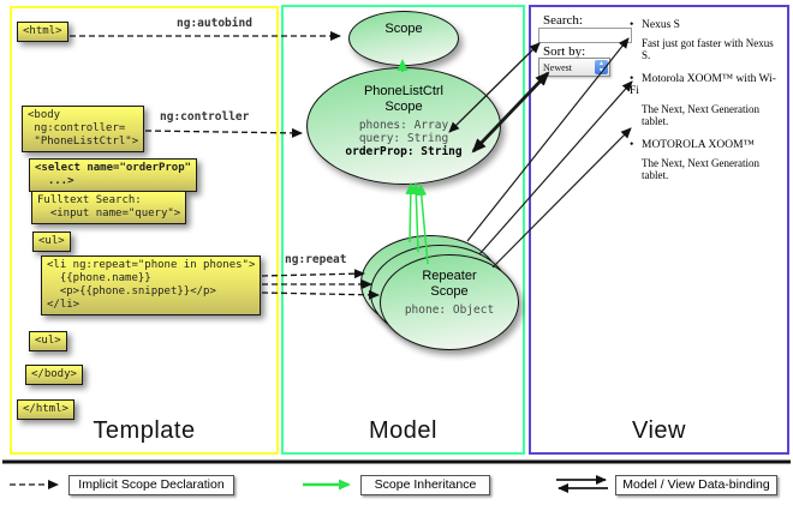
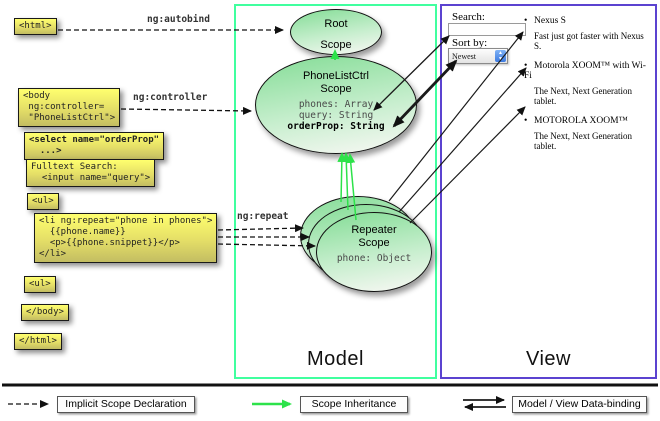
- Template
  Model
  View
  <html>
  <body
  ng:controller=
  "PhoneListCtrl">
  <select name="orderProp"
  ...>
  Fulltext Search:
  <input name="query">
  <ul>
  <li ng:repeat="phone in phones">
  {{phone.name}}
  <p>{{phone.snippet}}</p>
  </li>
  <ul>
  </body>
  </html>
  ng:autobind
  ng:controller
  ng:repeat
+ Root
  Scope
  PhoneListCtrl
  Scope
  phones: Array
  query: String
  orderProp: String
  Repeater
  Scope
  phone: Object
  Search:
  Sort by:
  Newest
  • Nexus S
  Fast just got faster with Nexus S.
  • Motorola XOOM™ with Wi-Fi
  The Next, Next Generation tablet.
  • MOTOROLA XOOM™
  The Next, Next Generation tablet.
  Implicit Scope Declaration
  Scope Inheritance
  Model / View Data-binding
